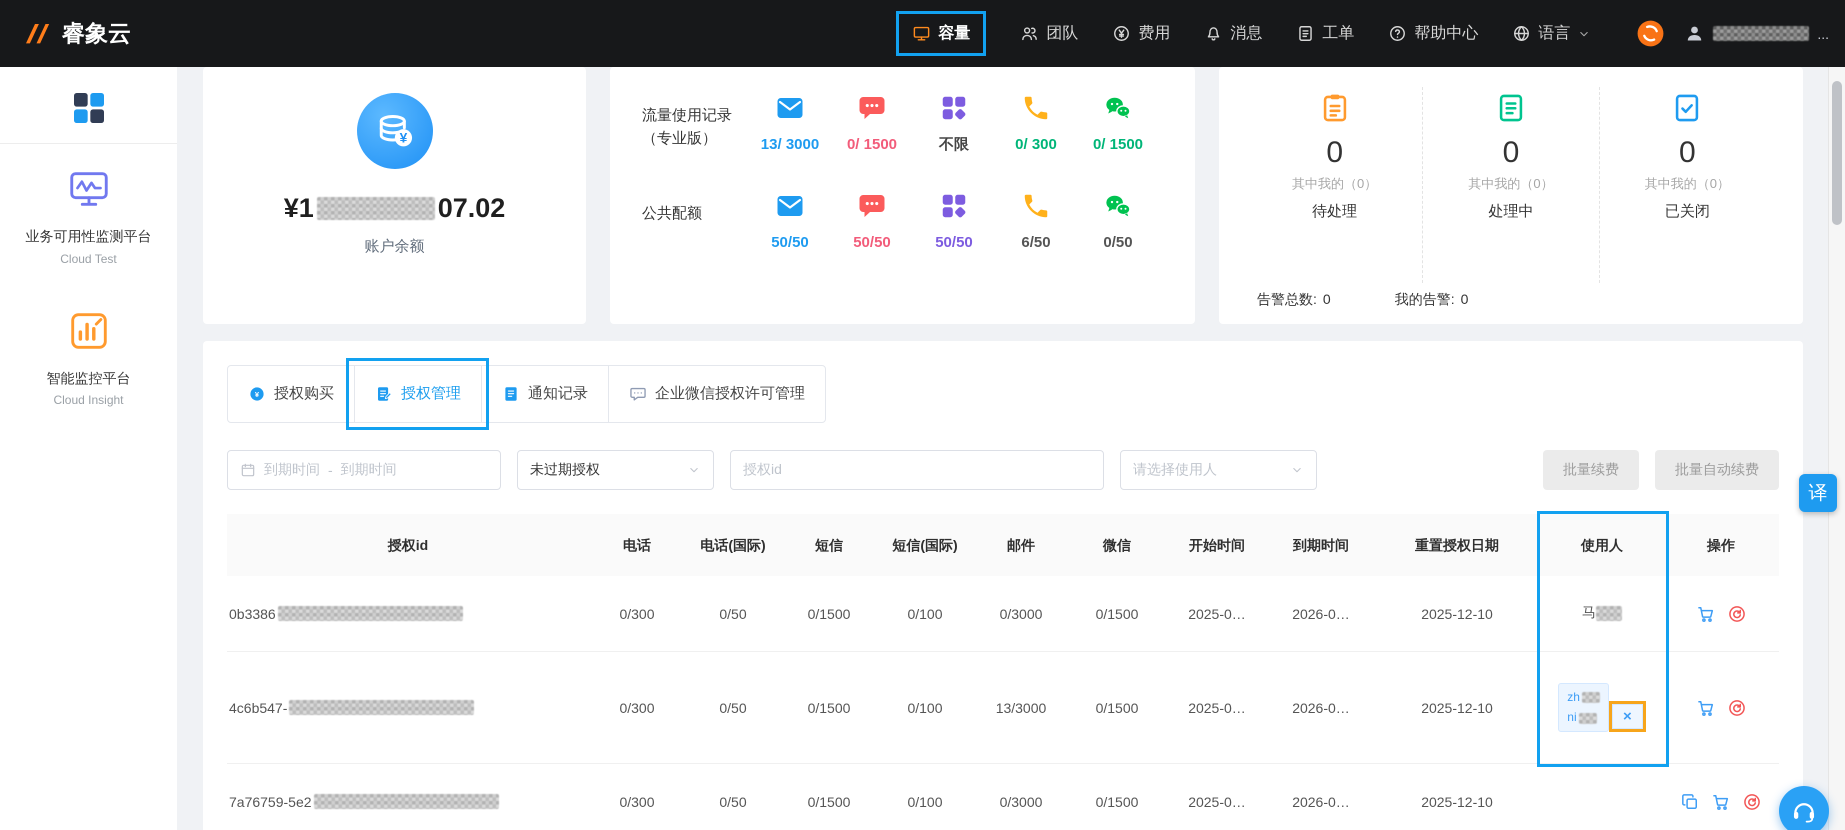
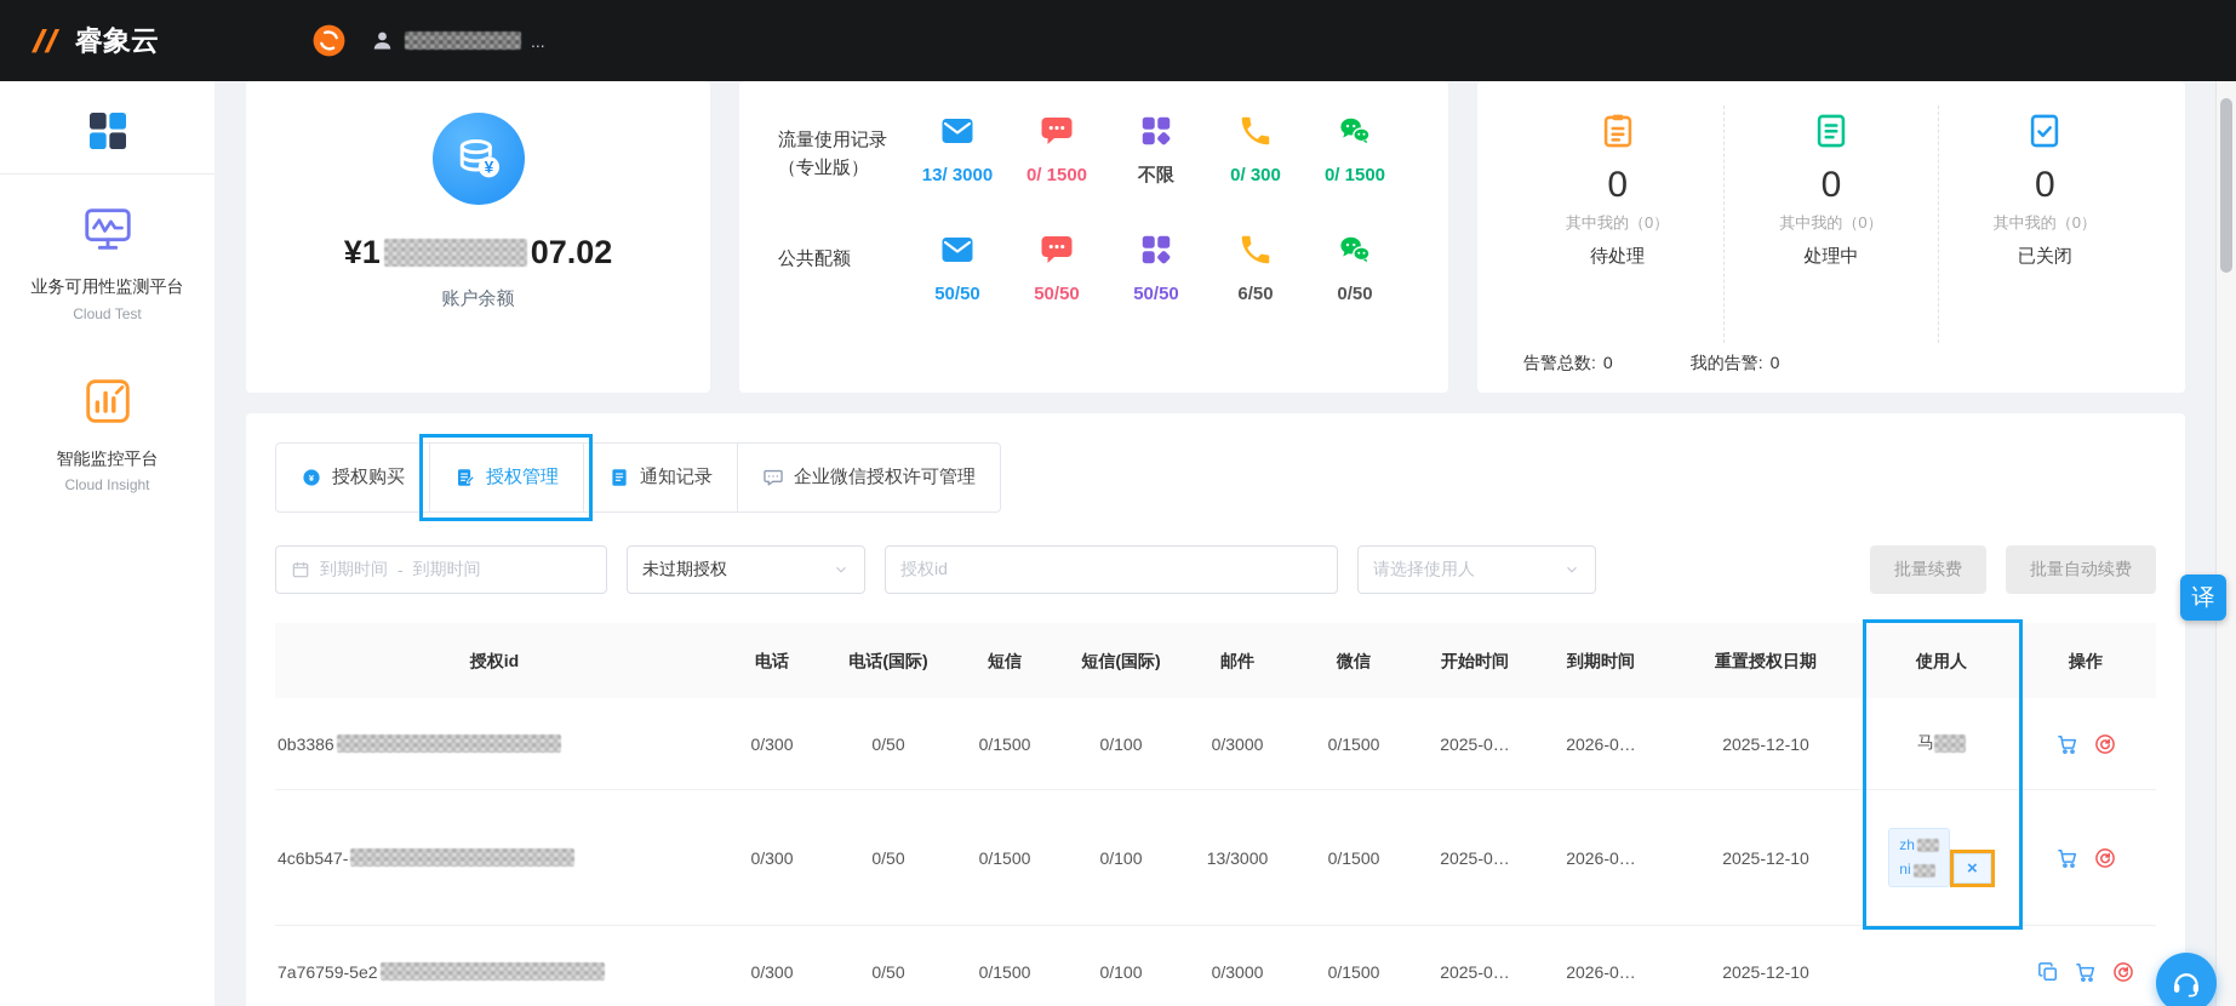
  睿象云
- 容量
- 团队
- 费用
- 消息
- 工单
- 帮助中心
- 语言
  ...
  业务可用性监测平台
  Cloud Test
  智能监控平台
  Cloud Insight
  ¥
  ¥1
  07.02
  账户余额
  流量使用记录
  （专业版）
  13/ 3000
  0/ 1500
  不限
  0/ 300
  0/ 1500
  公共配额
  50/50
  50/50
  50/50
  6/50
  0/50
  0
  其中我的（0）
  待处理
  0
  其中我的（0）
  处理中
  0
  其中我的（0）
  已关闭
  告警总数: 0
  我的告警: 0
  ¥
  授权购买
  授权管理
  通知记录
  企业微信授权许可管理
  到期时间
  -
  到期时间
  未过期授权
  授权id
  请选择使用人
  批量续费
  批量自动续费
  授权id
  电话
  电话(国际)
  短信
  短信(国际)
  邮件
  微信
  开始时间
  到期时间
  重置授权日期
  使用人
  操作
  0b3386
  0/300
  0/50
  0/1500
  0/100
  0/3000
  0/1500
  2025-0…
  2026-0…
  2025-12-10
  马
  4c6b547-
  0/300
  0/50
  0/1500
  0/100
  13/3000
  0/1500
  2025-0…
  2026-0…
  2025-12-10
  zh
  ni
  ×
  7a76759-5e2
  0/300
  0/50
  0/1500
  0/100
  0/3000
  0/1500
  2025-0…
  2026-0…
  2025-12-10
  译
